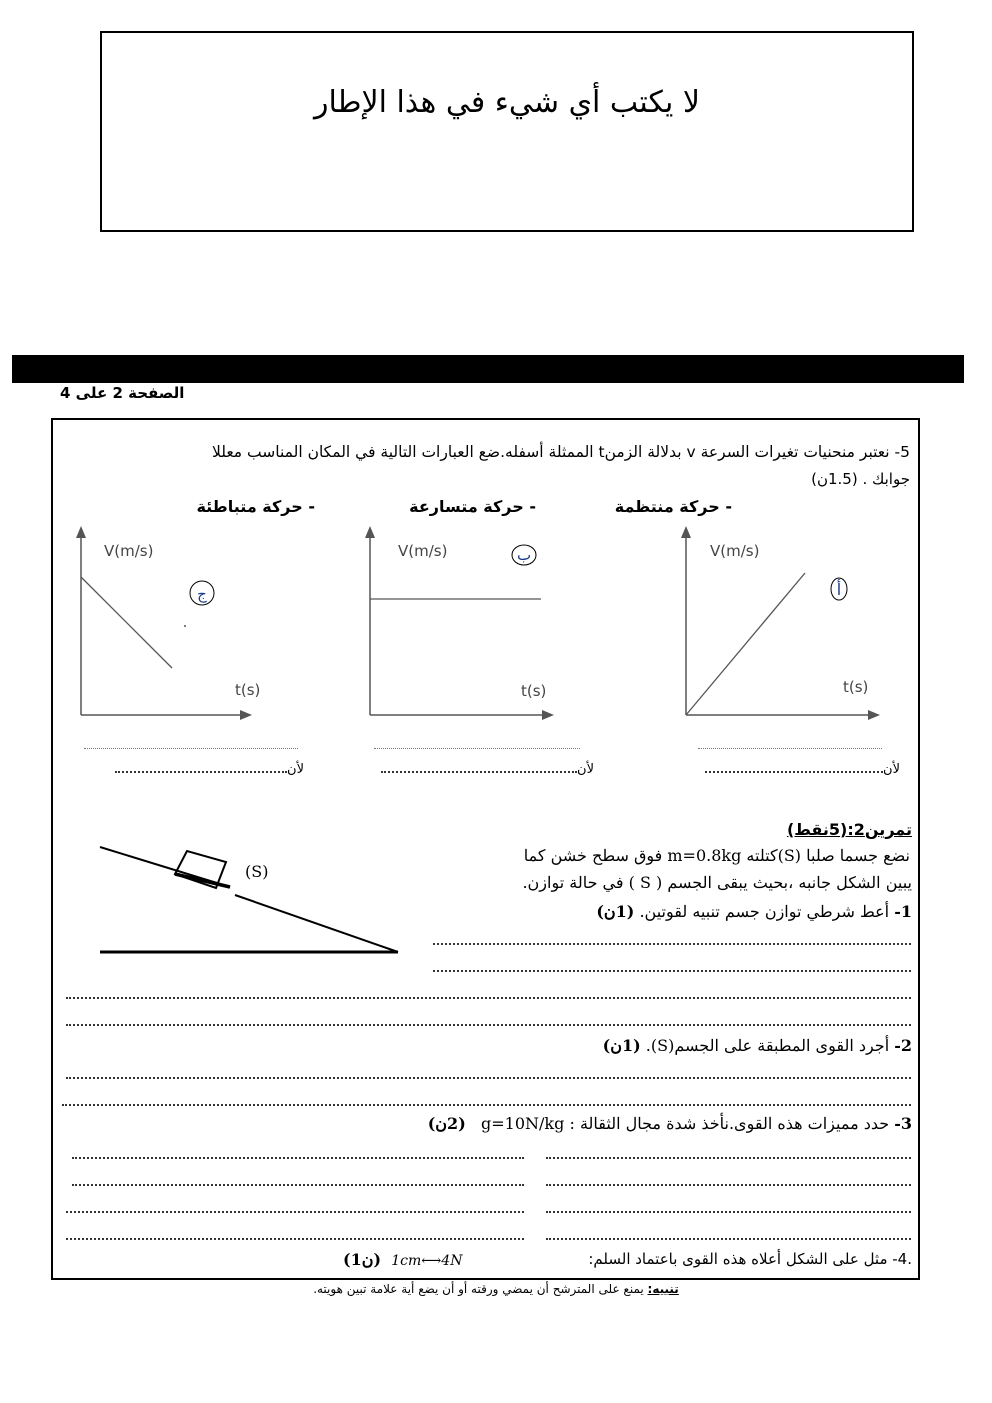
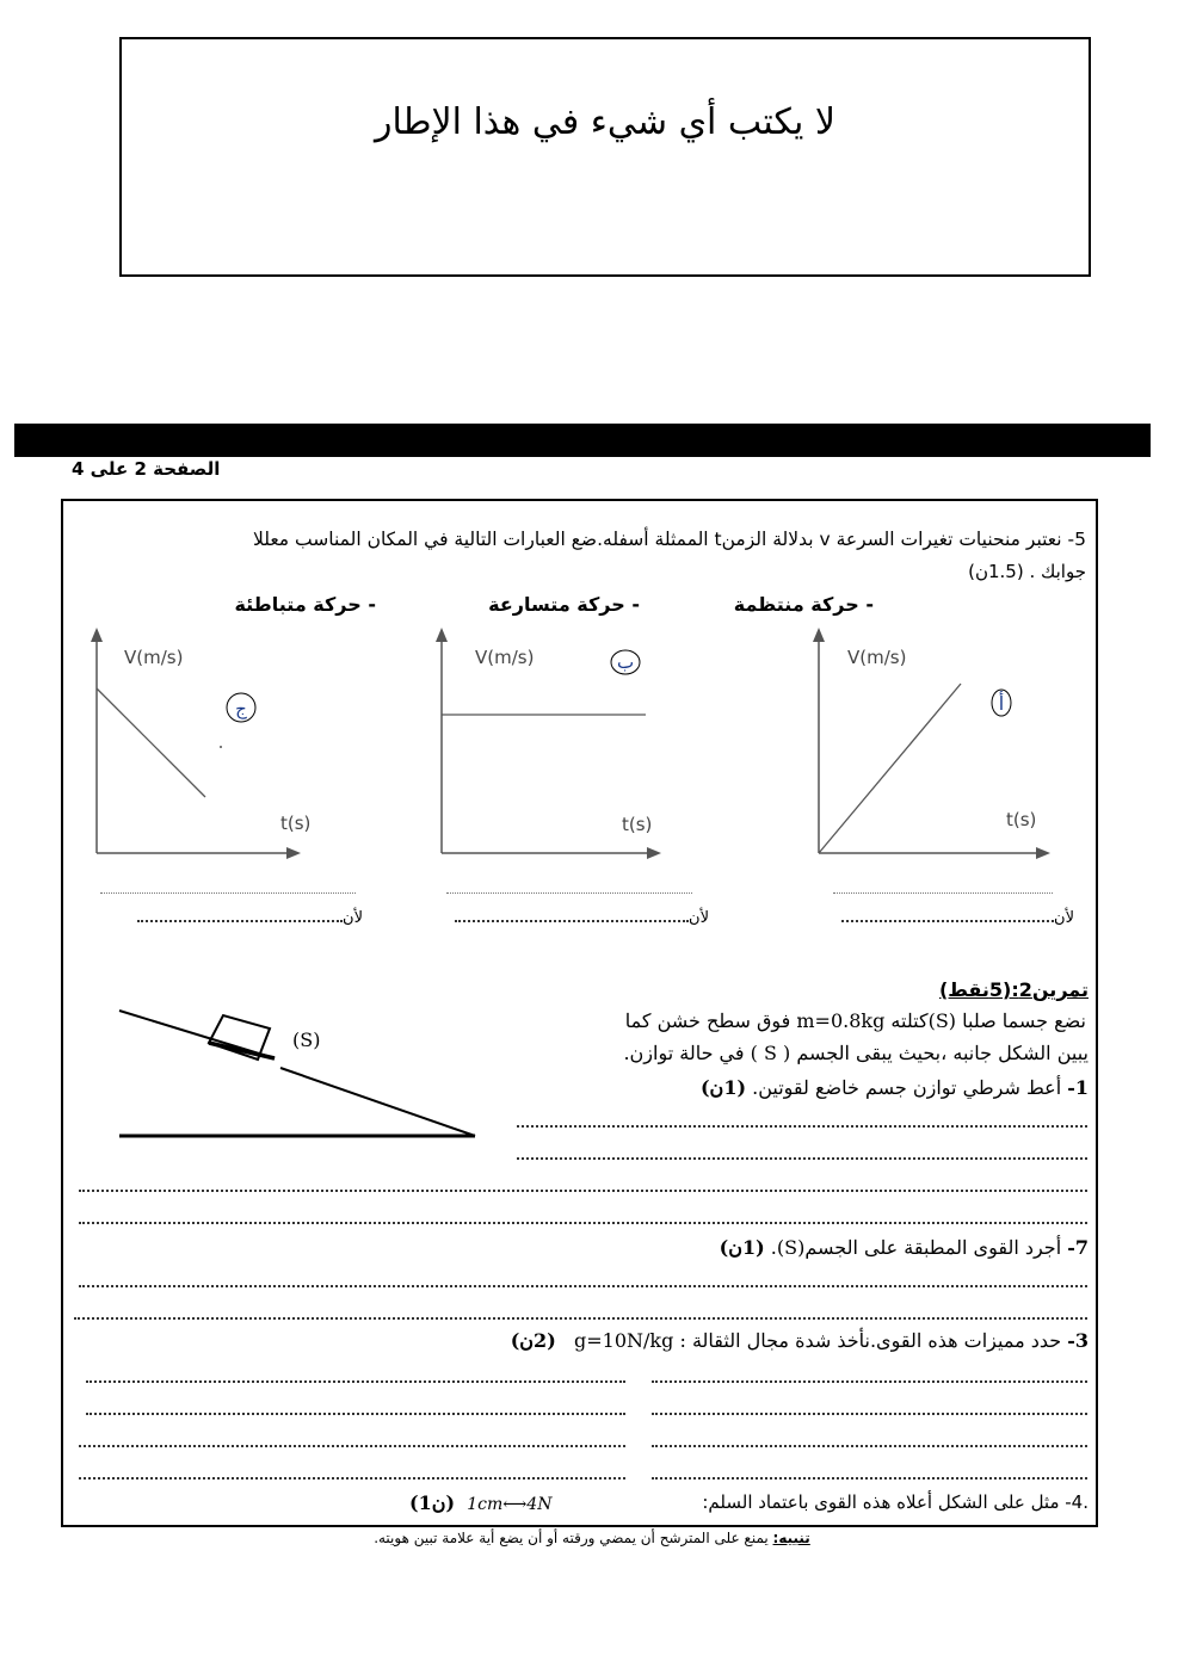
  لا يكتب أي شيء في هذا الإطار
  الصفحة 2 على 4
  5- نعتبر منحنيات تغيرات السرعة v بدلالة الزمنt الممثلة أسفله.ضع العبارات التالية في المكان المناسب معللا
  جوابك . (1.5ن)
  - حركة منتظمة
  - حركة متسارعة
  - حركة متباطئة
  V(m/s)
  t(s)
  أ
  لأن
  V(m/s)
  t(s)
  ب
  لأن
  V(m/s)
  t(s)
  ج
  لأن
  تمرين2:(5نقط)
  نضع جسما صلبا (S)كتلته m=0.8kg فوق سطح خشن كما
  يبين الشكل جانبه ،بحيث يبقى الجسم ( S ) في حالة توازن.
  (S)
- 1- أعط شرطي توازن جسم تنبيه لقوتين. (1ن)
+ 1- أعط شرطي توازن جسم خاضع لقوتين. (1ن)
- 2- أجرد القوى المطبقة على الجسم(S). (1ن)
+ 7- أجرد القوى المطبقة على الجسم(S). (1ن)
  3- حدد مميزات هذه القوى.نأخذ شدة مجال الثقالة : g=10N/kg (2ن)
  .4- مثل على الشكل أعلاه هذه القوى باعتماد السلم:
  (1ن) 1cm⟷4N
  تنبيه: يمنع على المترشح أن يمضي ورقته أو أن يضع أية علامة تبين هويته.
